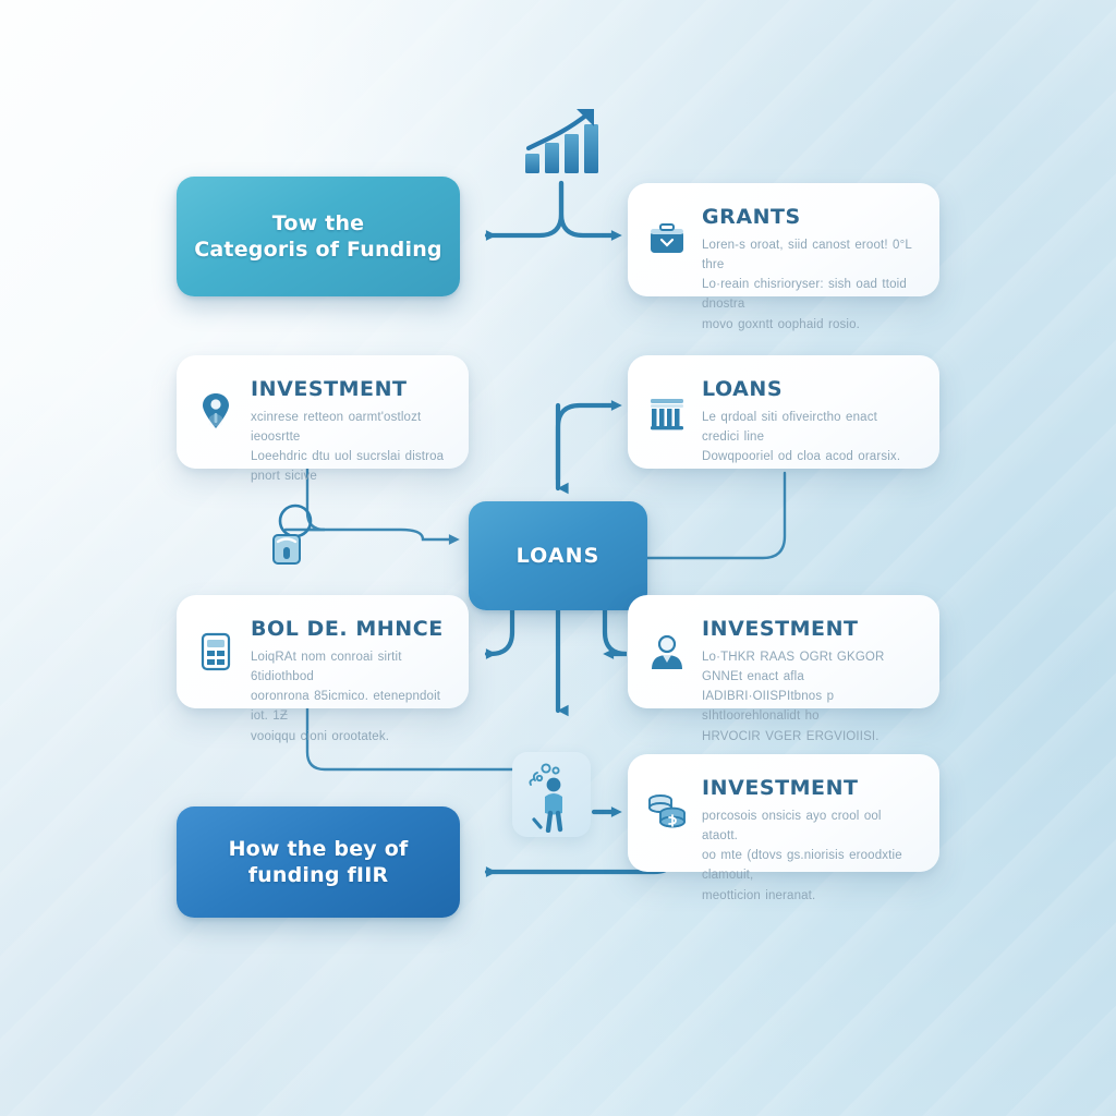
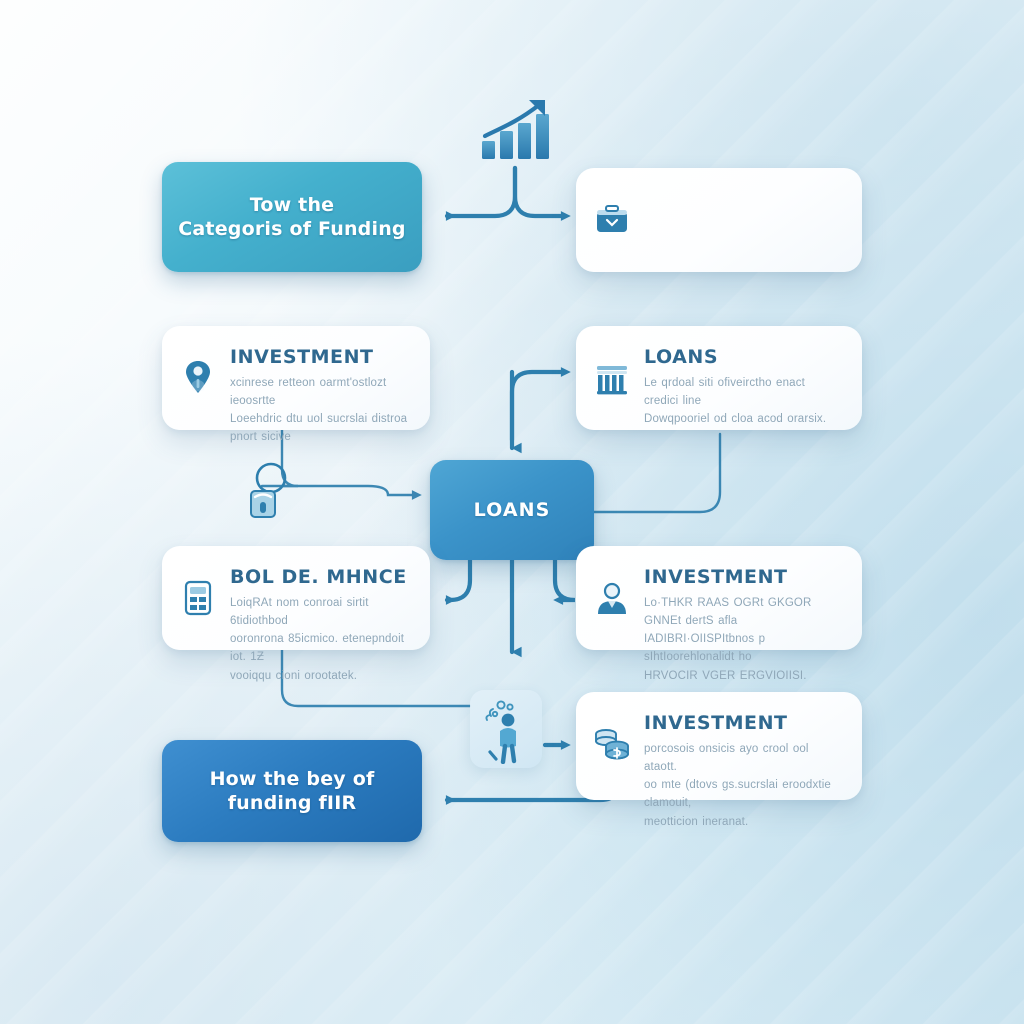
  Tow the
  Categoris of Funding
  LOANS
  How the bey of
  funding fIIR
- GRANTS
- Loren-s oroat, siid canost eroot! 0°L thre
- Lo·reain chisrioryser: sish oad ttoid dnostra
- movo goxntt oophaid rosio.
  INVESTMENT
  xcinrese retteon oarmt'ostlozt ieoosrtte
  Loeehdric dtu uol sucrslai distroa pnort sicive
  LOANS
  Le qrdoal siti ofiveirctho enact credici line
  Dowqpooriel od cloa acod orarsix.
  BOL DE. MHNCE
  LoiqRAt nom conroai sirtit 6tidiothbod
  ooronrona 85icmico. etenepndoit iot. 1Ƶ
  vooiqqu cioni orootatek.
  INVESTMENT
- Lo·THKR RAAS OGRt GKGOR GNNEt enact afla
+ Lo·THKR RAAS OGRt GKGOR GNNEt dertS afla
  IADIBRI·OIISPItbnos p sIhtIoorehlonalidt ho
  HRVOCIR VGER ERGVIOIISI.
  INVESTMENT
  porcosois onsicis ayo crool ool ataott.
- oo mte (dtovs gs.niorisis eroodxtie clamouit,
+ oo mte (dtovs gs.sucrslai eroodxtie clamouit,
  meotticion ineranat.
